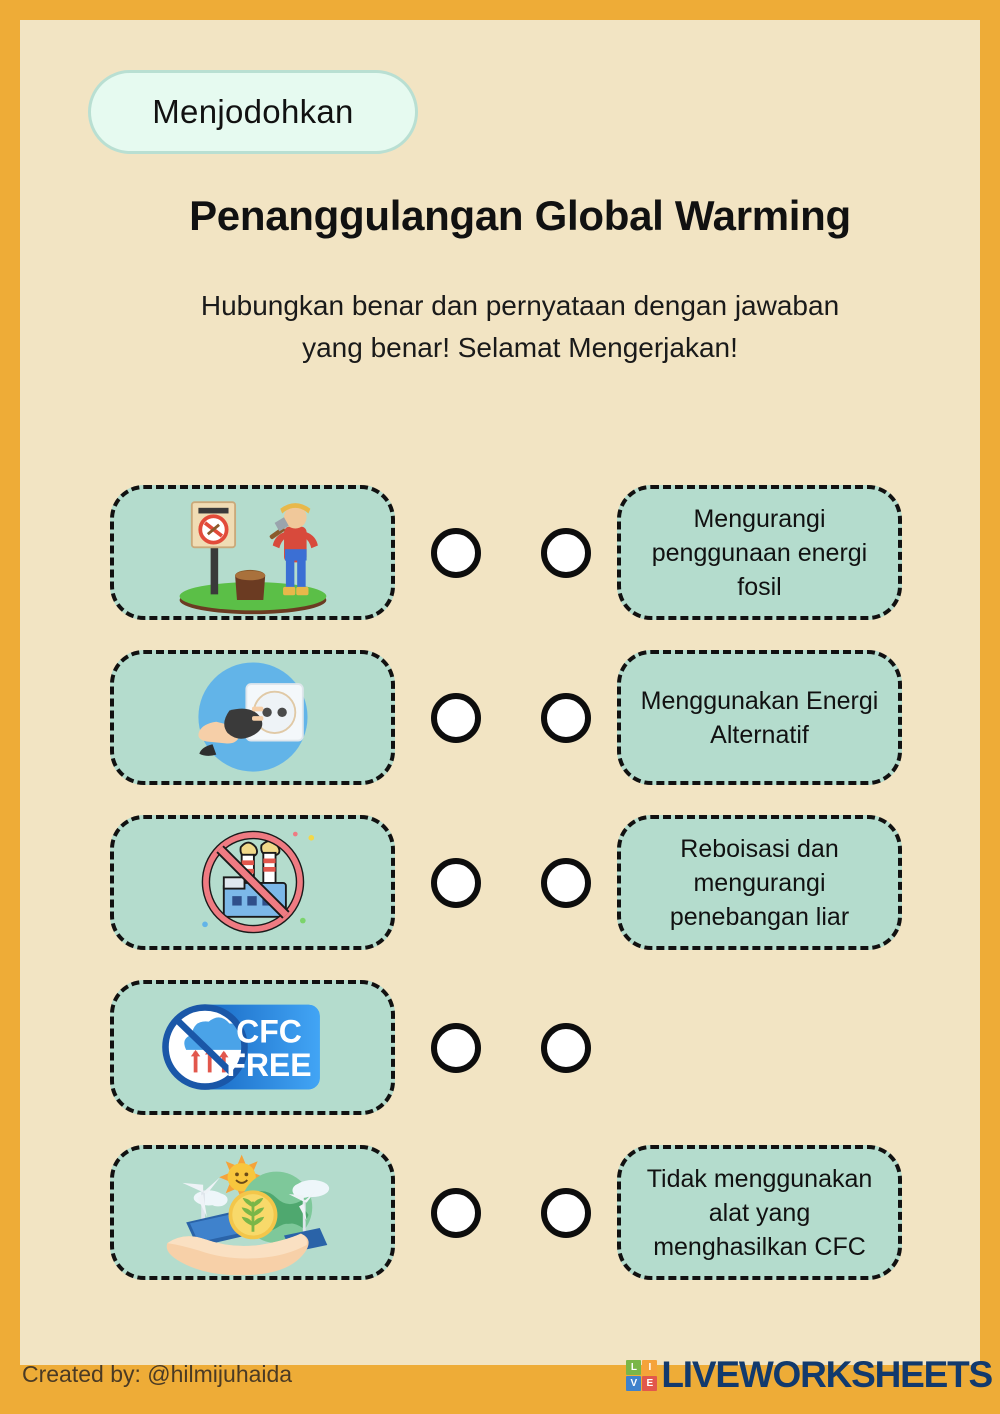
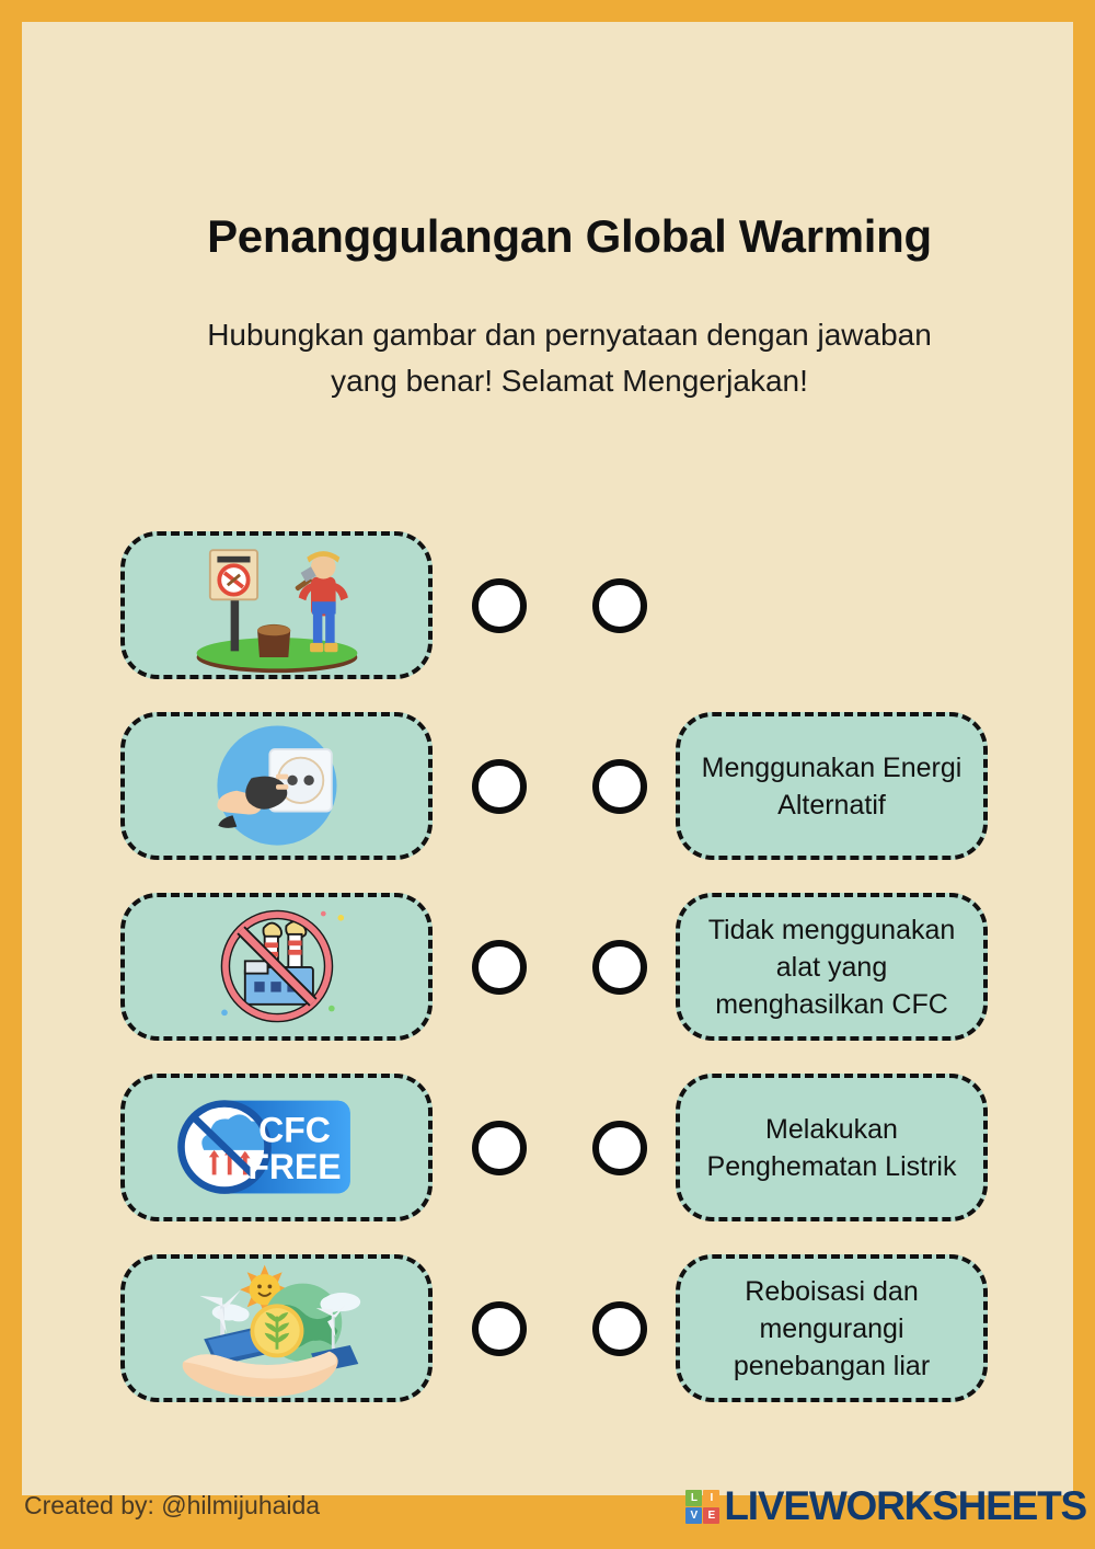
- Menjodohkan
  Penanggulangan Global Warming
- Hubungkan benar dan pernyataan dengan jawaban
+ Hubungkan gambar dan pernyataan dengan jawaban
  yang benar! Selamat Mengerjakan!
- Mengurangi penggunaan energi fosil
  Menggunakan Energi Alternatif
- Reboisasi dan mengurangi penebangan liar
+ Tidak menggunakan alat yang menghasilkan CFC
  CFC
  FREE
+ Melakukan Penghematan Listrik
- Tidak menggunakan alat yang menghasilkan CFC
+ Reboisasi dan mengurangi penebangan liar
  Created by: @hilmijuhaida
  L
  I
  V
  E
  LIVEWORKSHEETS
